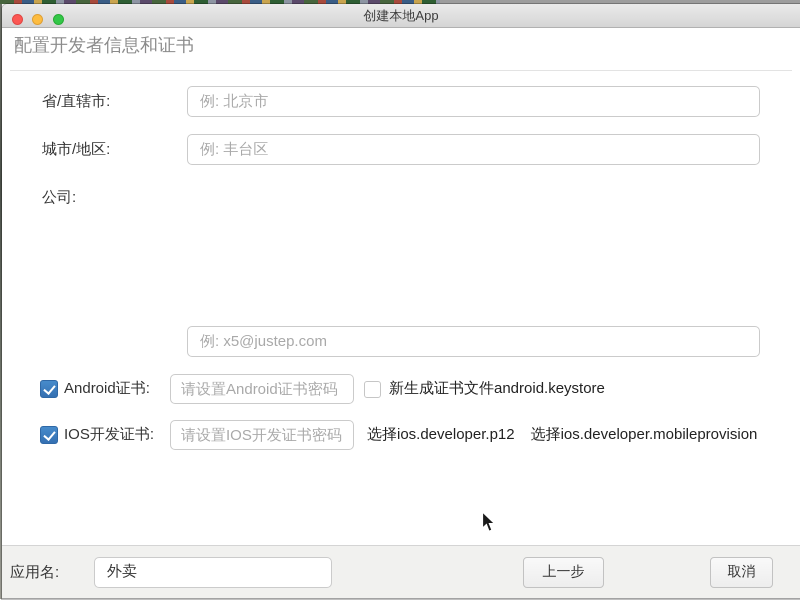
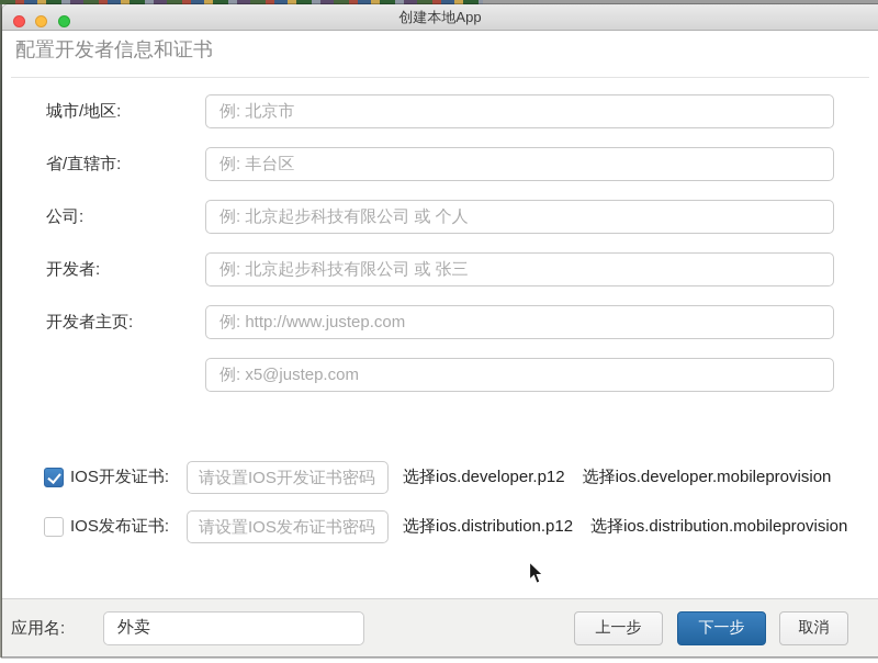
  创建本地App
  配置开发者信息和证书
- 省/直辖市:
+ 城市/地区:
  例: 北京市
- 城市/地区:
+ 省/直辖市:
  例: 丰台区
  公司:
+ 例: 北京起步科技有限公司 或 个人
+ 开发者:
+ 例: 北京起步科技有限公司 或 张三
+ 开发者主页:
+ 例: http://www.justep.com
  例: x5@justep.com
- Android证书:
- 请设置Android证书密码
- 新生成证书文件android.keystore
  IOS开发证书:
  请设置IOS开发证书密码
  选择ios.developer.p12
  选择ios.developer.mobileprovision
+ IOS发布证书:
+ 请设置IOS发布证书密码
+ 选择ios.distribution.p12
+ 选择ios.distribution.mobileprovision
  应用名:
  外卖
  上一步
+ 下一步
  取消
